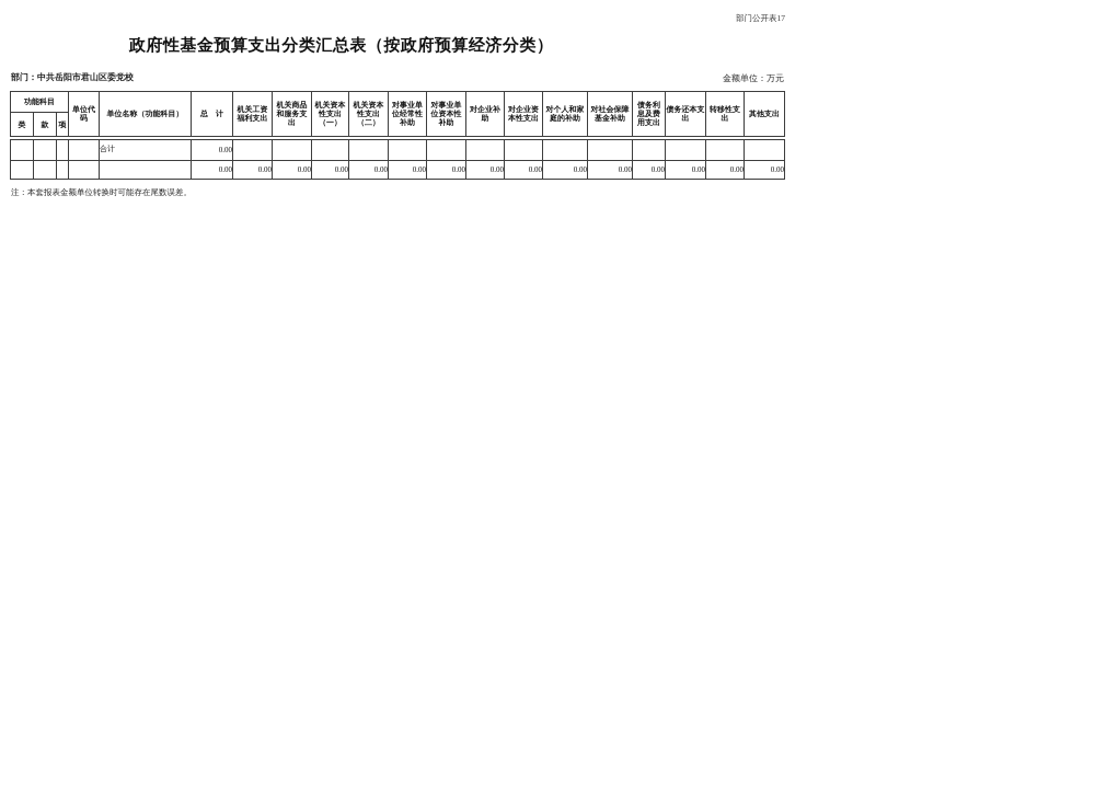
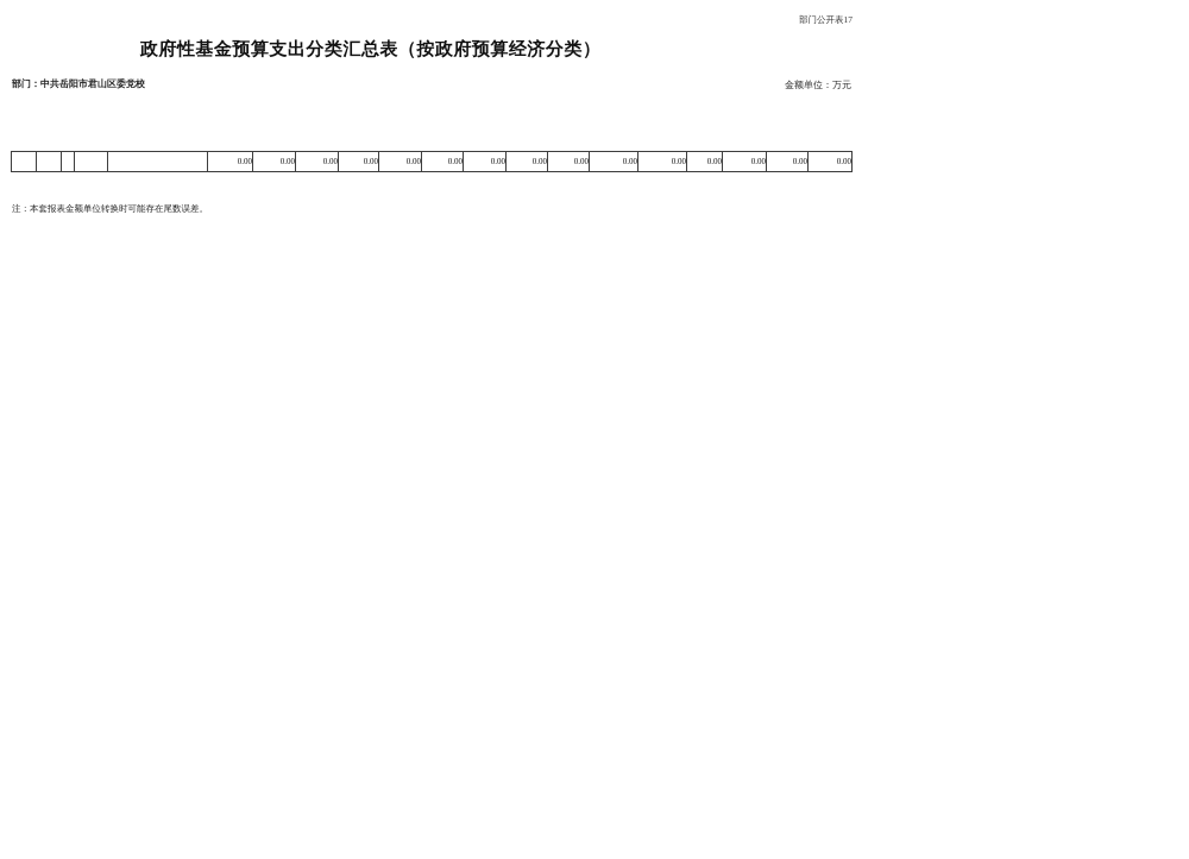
  部门公开表17
  政府性基金预算支出分类汇总表（按政府预算经济分类）
  部门：中共岳阳市君山区委党校
  金额单位：万元
- 功能科目	单位代码	单位名称（功能科目）	总 计	机关工资 福利支出	机关商品 和服务支 出	机关资本 性支出 （一）	机关资本 性支出 （二）	对事业单 位经常性 补助	对事业单 位资本性 补助	对企业补 助	对企业资 本性支出	对个人和家 庭的补助	对社会保障 基金补助	债务利 息及费 用支出	债务还本支 出	转移性支 出	其他支出
- 类	款	项
- 				合计	0.00
  					0.00	0.00	0.00	0.00	0.00	0.00	0.00	0.00	0.00	0.00	0.00	0.00	0.00	0.00	0.00
  注：本套报表金额单位转换时可能存在尾数误差。
